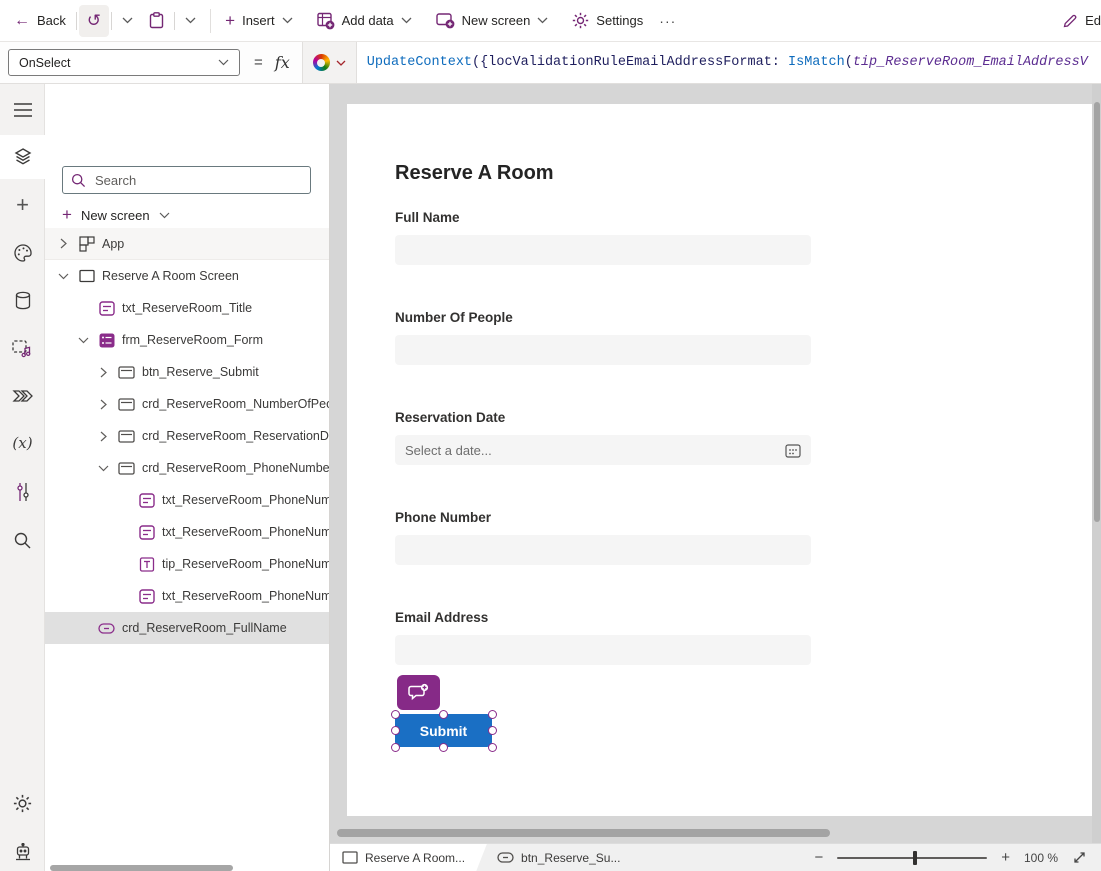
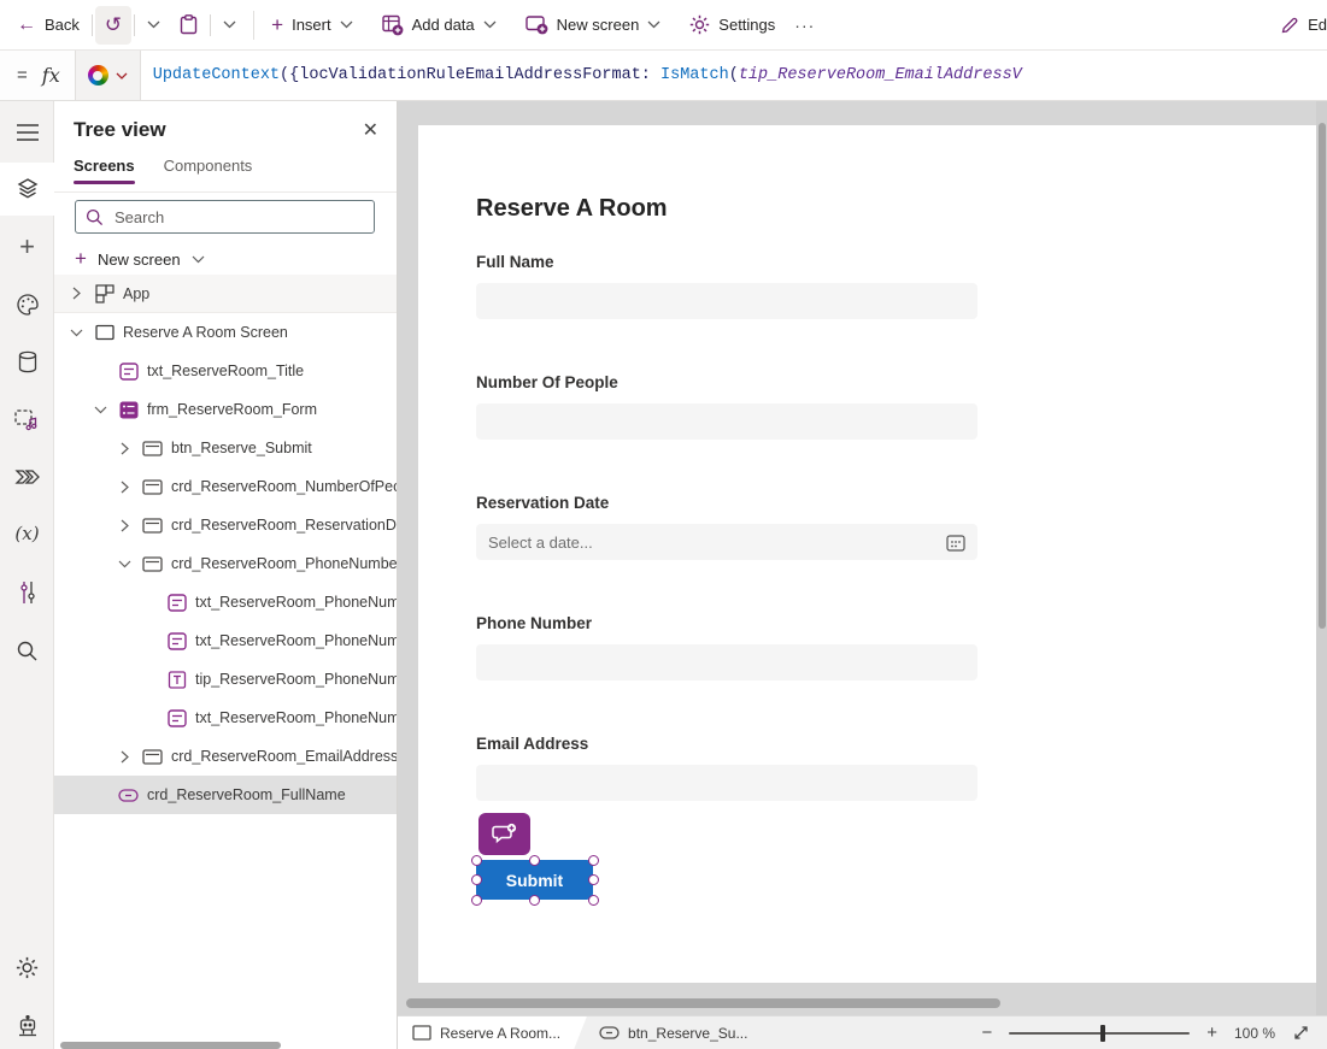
  ←
  Back
  ↺
  +
  Insert
  Add data
  New screen
  Settings
  ···
  Ed
- OnSelect
  =
  fx
  UpdateContext
  ({
  locValidationRuleEmailAddressFormat
  :
  IsMatch
  (
  tip_ReserveRoom_EmailAddressV
  +
  (x)
+ Tree view
+ ✕
+ Screens
+ Components
  Search
  +
  New screen
  App
  Reserve A Room Screen
  txt_ReserveRoom_Title
  frm_ReserveRoom_Form
  btn_Reserve_Submit
  crd_ReserveRoom_NumberOfPe
  crd_ReserveRoom_ReservationD
  crd_ReserveRoom_PhoneNumbe
  txt_ReserveRoom_PhoneNum
  txt_ReserveRoom_PhoneNum
  tip_ReserveRoom_PhoneNum
  txt_ReserveRoom_PhoneNum
+ crd_ReserveRoom_EmailAddress
  crd_ReserveRoom_FullName
  Reserve A Room
  Full Name
  Number Of People
  Reservation Date
  Select a date...
  Phone Number
  Email Address
  Submit
  Reserve A Room...
  btn_Reserve_Su...
  −
  +
  100 %
